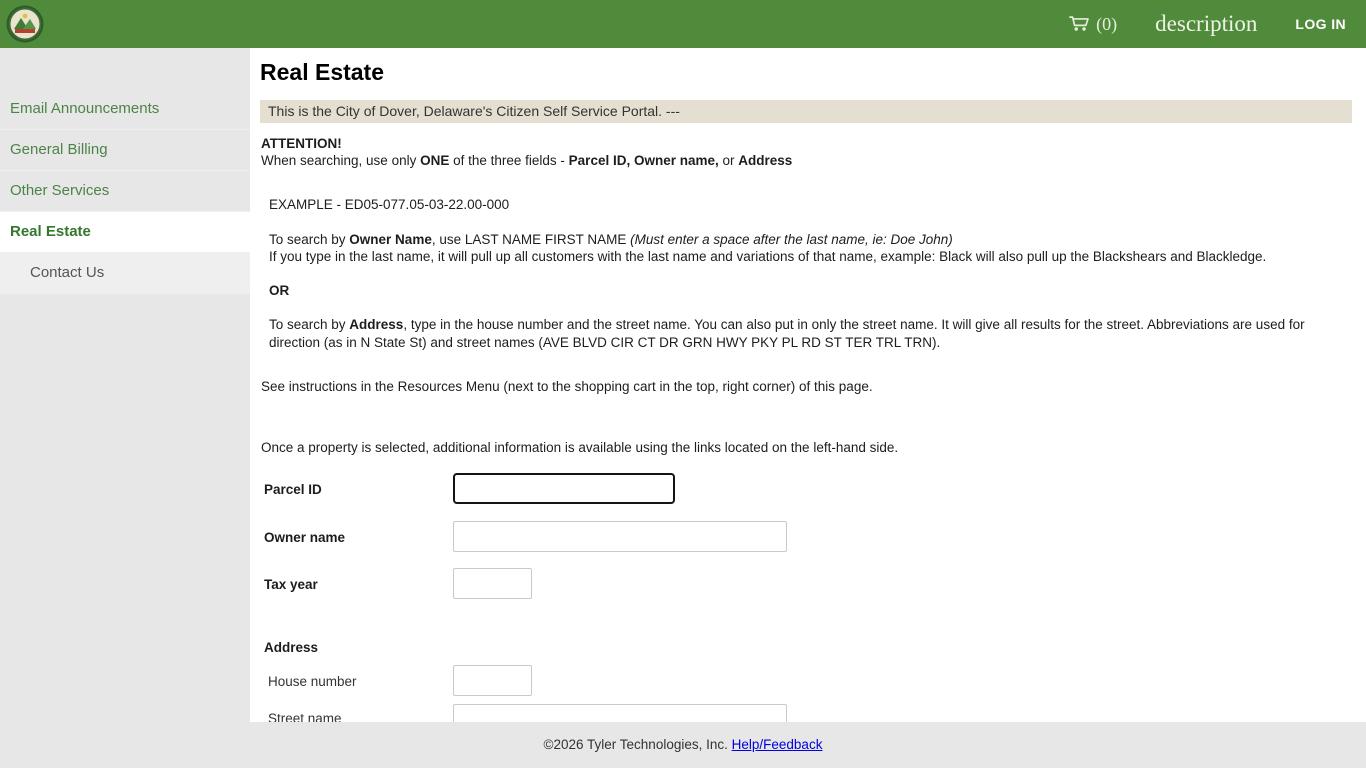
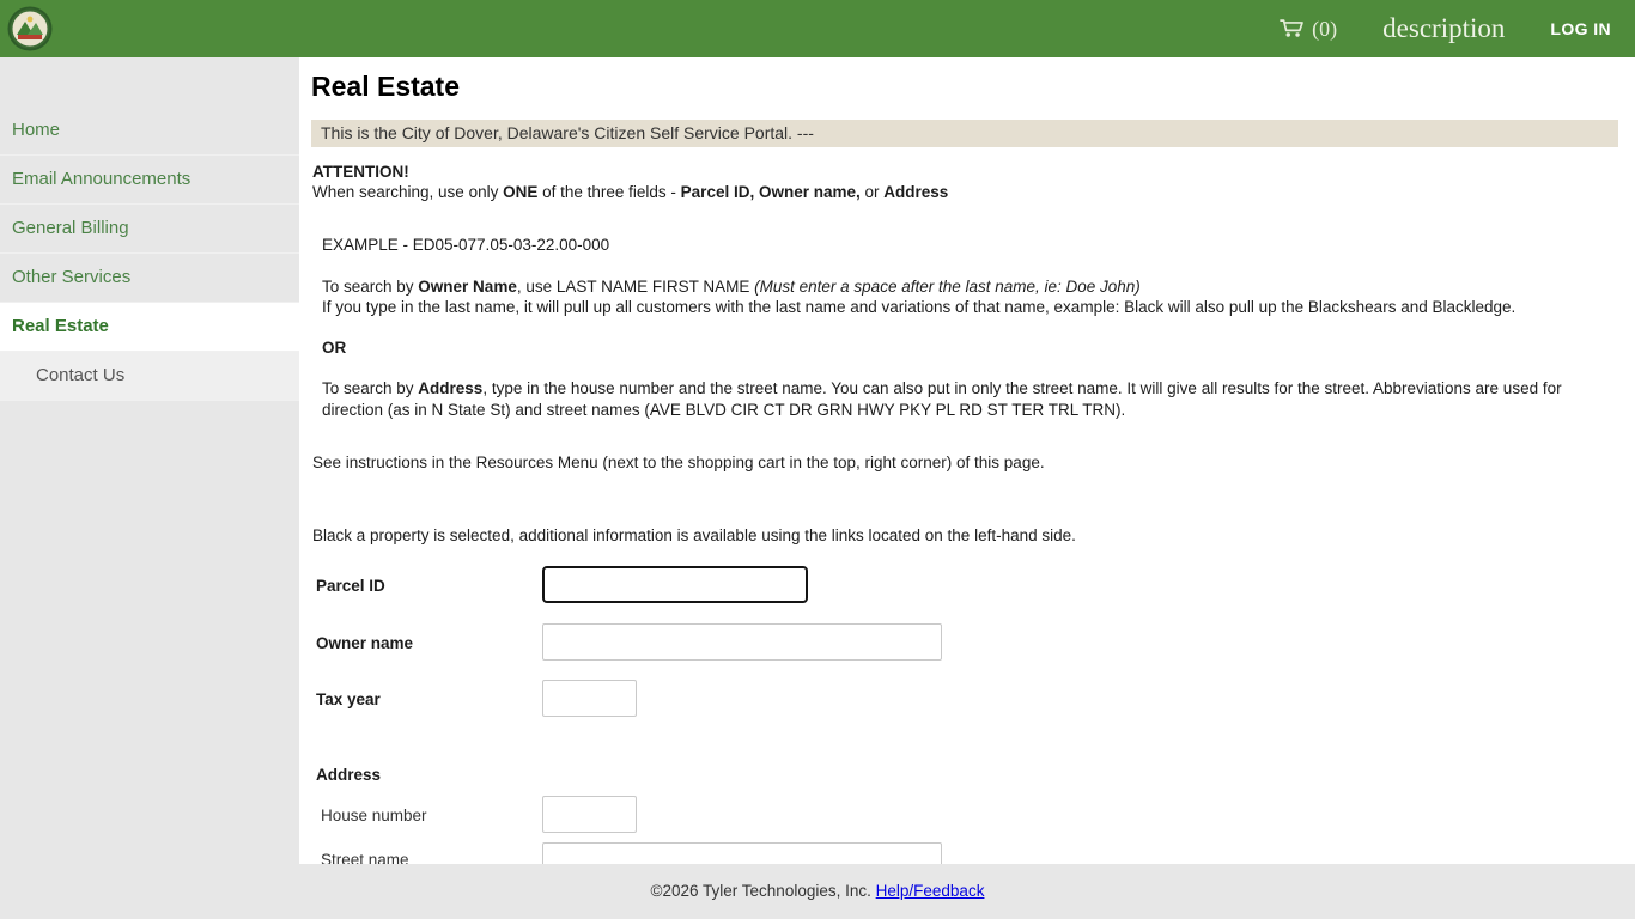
  (0)
  description
  LOG IN
+ Home
  Email Announcements
  General Billing
  Other Services
  Real Estate
  Contact Us
  Real Estate
  This is the City of Dover, Delaware's Citizen Self Service Portal. ---
  ATTENTION!
  When searching, use only ONE of the three fields - Parcel ID, Owner name, or Address
  EXAMPLE - ED05-077.05-03-22.00-000
  To search by Owner Name, use LAST NAME FIRST NAME (Must enter a space after the last name, ie: Doe John)
  If you type in the last name, it will pull up all customers with the last name and variations of that name, example: Black will also pull up the Blackshears and Blackledge.
  OR
  To search by Address, type in the house number and the street name. You can also put in only the street name. It will give all results for the street. Abbreviations are used for direction (as in N State St) and street names (AVE BLVD CIR CT DR GRN HWY PKY PL RD ST TER TRL TRN).
  See instructions in the Resources Menu (next to the shopping cart in the top, right corner) of this page.
- Once a property is selected, additional information is available using the links located on the left-hand side.
+ Black a property is selected, additional information is available using the links located on the left-hand side.
  Parcel ID
  Owner name
  Tax year
  Address
  House number
  Street name
  ©2026 Tyler Technologies, Inc. Help/Feedback
